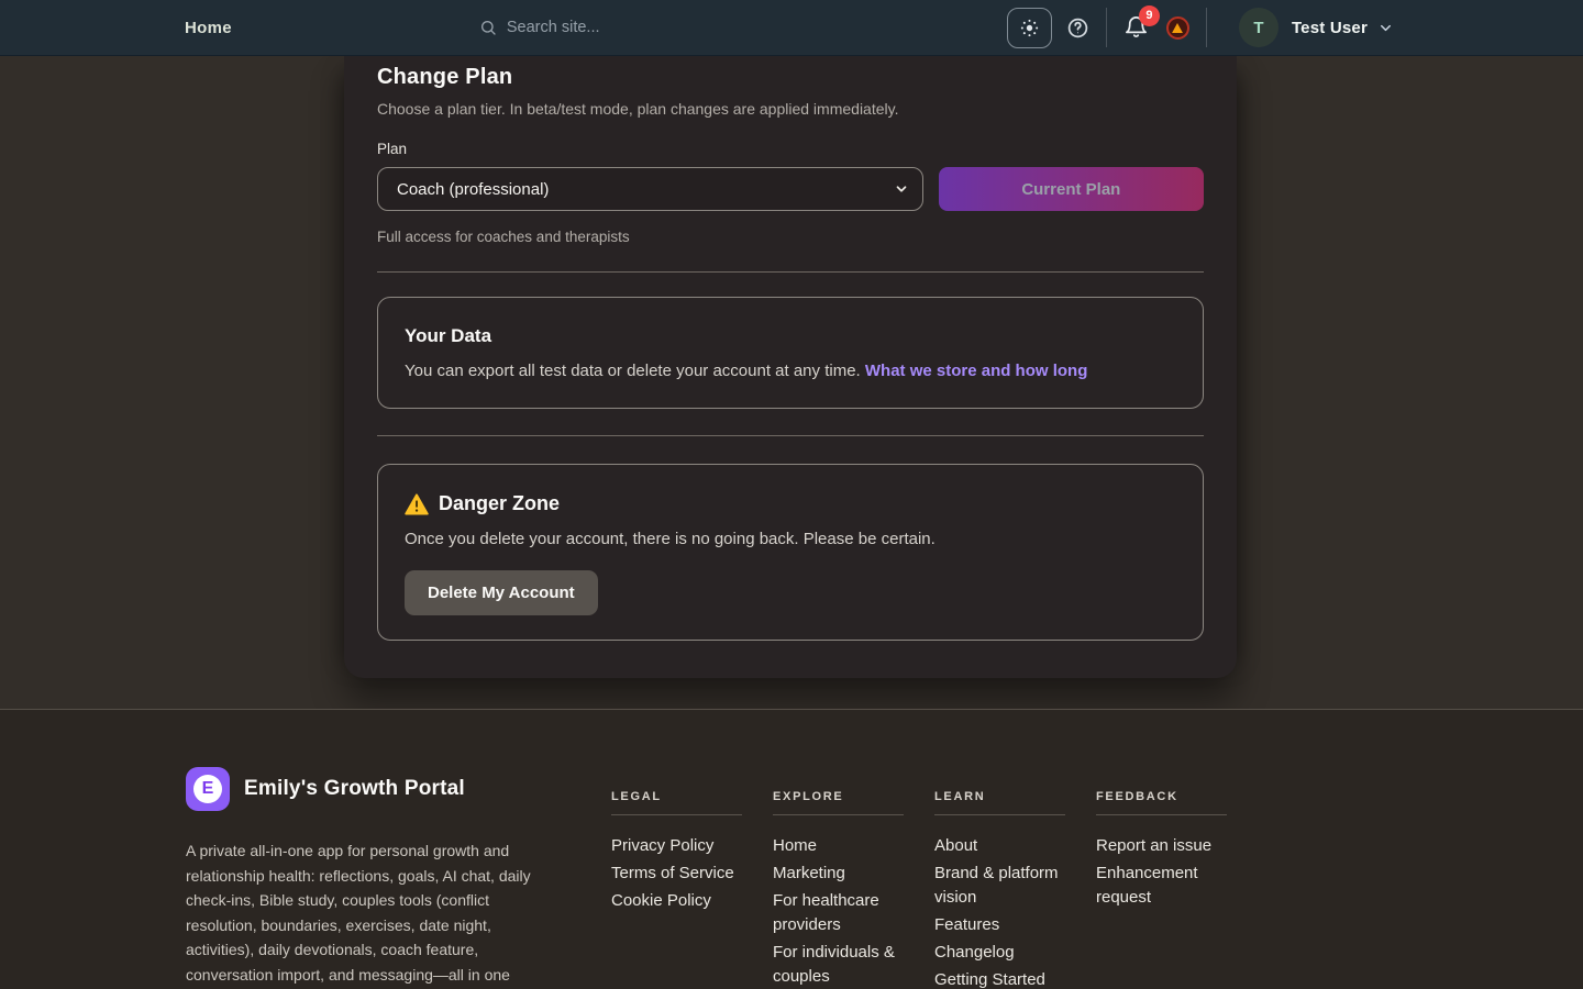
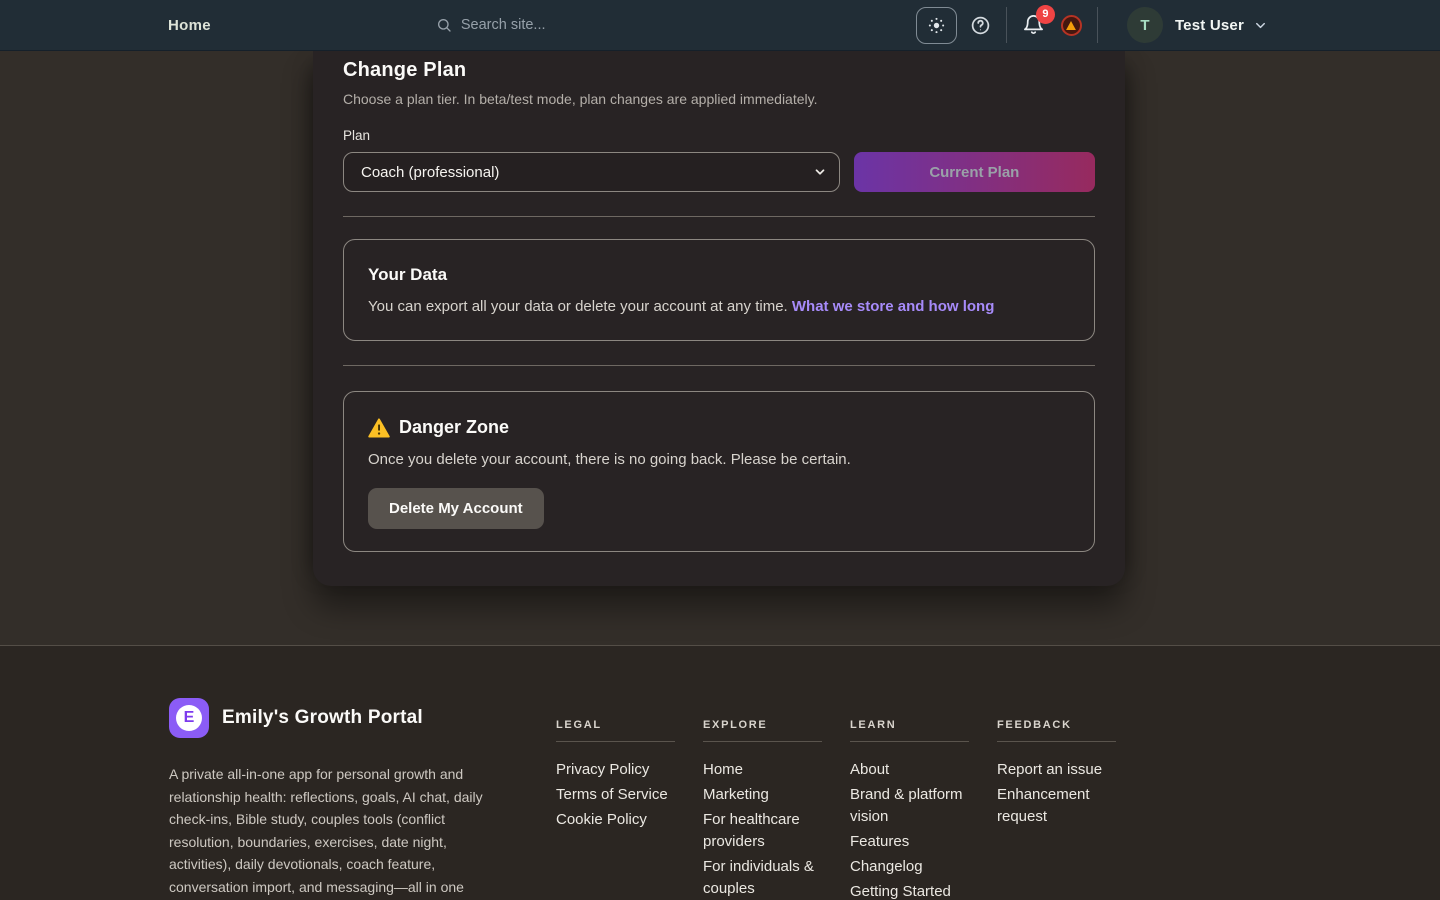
  Home
  Search site...
  9
  T
  Test User
  Change Plan
  Choose a plan tier. In beta/test mode, plan changes are applied immediately.
  Plan
  Coach (professional)
  Current Plan
- Full access for coaches and therapists
  Your Data
- You can export all test data or delete your account at any time. What we store and how long
+ You can export all your data or delete your account at any time. What we store and how long
  Danger Zone
  Once you delete your account, there is no going back. Please be certain.
  Delete My Account
  E
  Emily's Growth Portal
  A private all-in-one app for personal growth and relationship health: reflections, goals, AI chat, daily check-ins, Bible study, couples tools (conflict resolution, boundaries, exercises, date night, activities), daily devotionals, coach feature, conversation import, and messaging—all in one
  LEGAL
  Privacy Policy
  Terms of Service
  Cookie Policy
  EXPLORE
  Home
  Marketing
  For healthcare providers
  For individuals & couples
  LEARN
  About
  Brand & platform vision
  Features
  Changelog
  Getting Started
  FEEDBACK
  Report an issue
  Enhancement request
